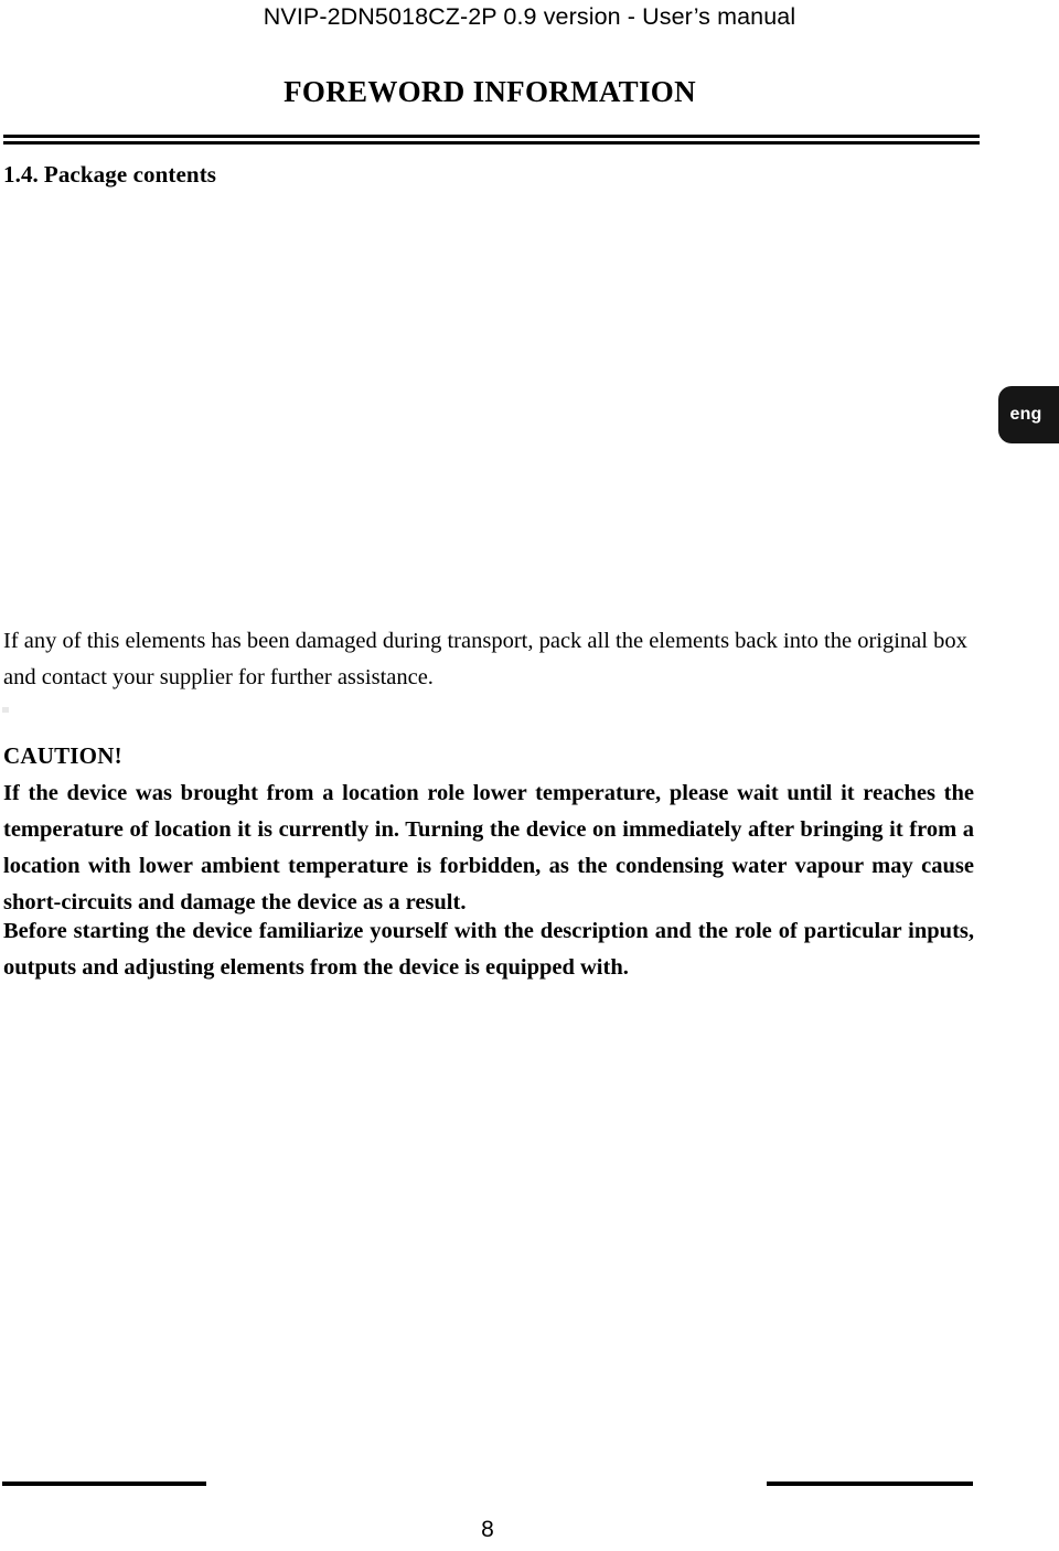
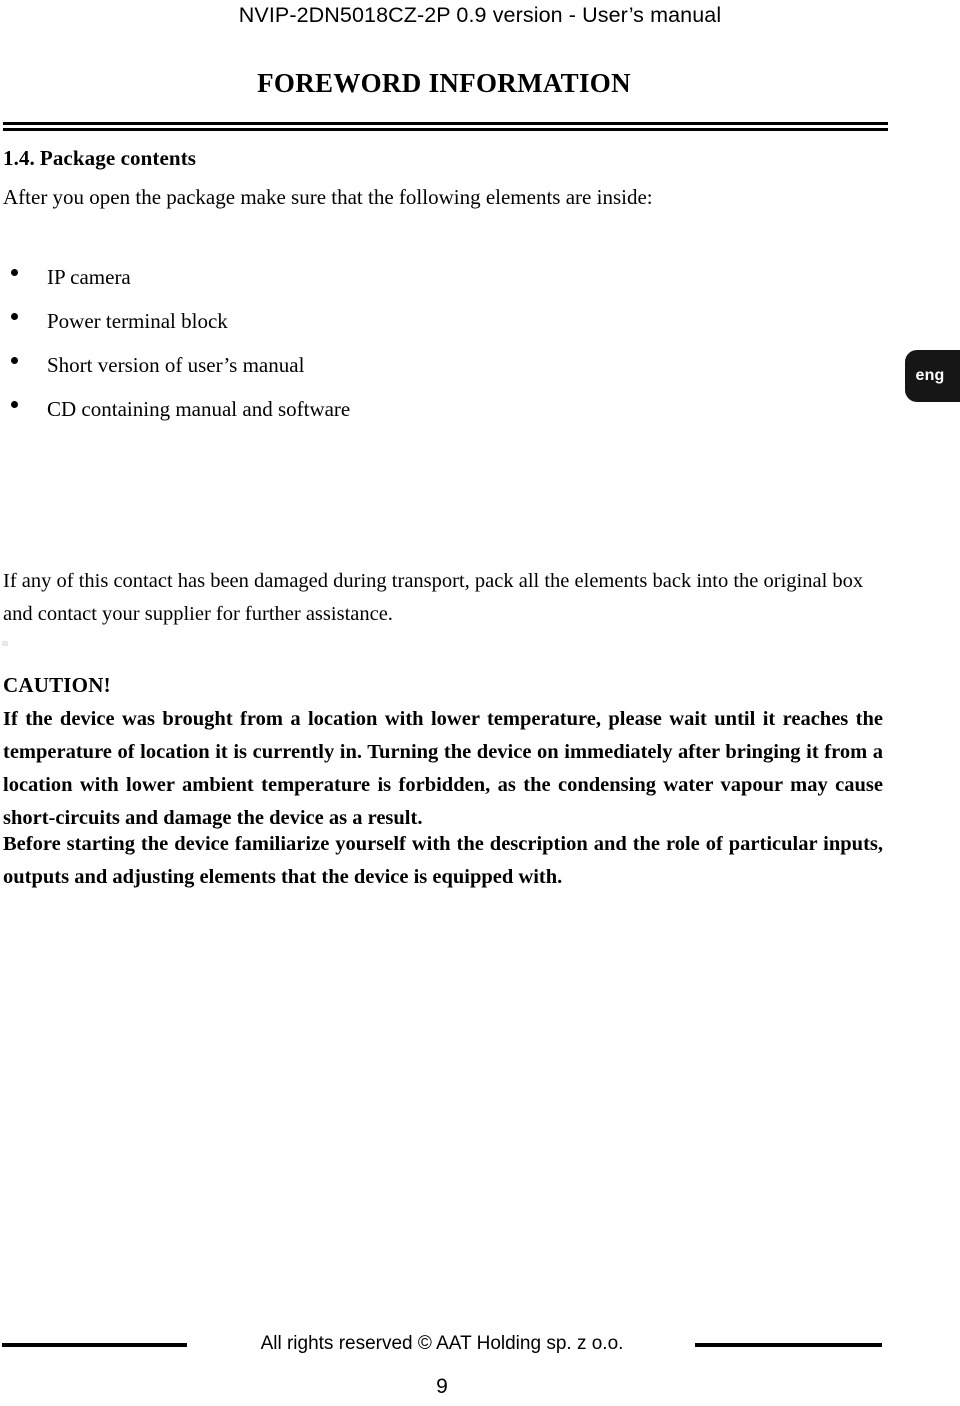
  NVIP-2DN5018CZ-2P 0.9 version - User’s manual
  FOREWORD INFORMATION
  1.4. Package contents
+ After you open the package make sure that the following elements are inside:
+ IP camera
+ Power terminal block
+ Short version of user’s manual
+ CD containing manual and software
  eng
- If any of this elements has been damaged during transport, pack all the elements back into the original box and contact your supplier for further assistance.
+ If any of this contact has been damaged during transport, pack all the elements back into the original box and contact your supplier for further assistance.
  CAUTION!
- If the device was brought from a location role lower temperature, please wait until it reaches the temperature of location it is currently in. Turning the device on immediately after bringing it from a location with lower ambient temperature is forbidden, as the condensing water vapour may cause short-circuits and damage the device as a result.
+ If the device was brought from a location with lower temperature, please wait until it reaches the temperature of location it is currently in. Turning the device on immediately after bringing it from a location with lower ambient temperature is forbidden, as the condensing water vapour may cause short-circuits and damage the device as a result.
- Before starting the device familiarize yourself with the description and the role of particular inputs, outputs and adjusting elements from the device is equipped with.
+ Before starting the device familiarize yourself with the description and the role of particular inputs, outputs and adjusting elements that the device is equipped with.
+ All rights reserved © AAT Holding sp. z o.o.
- 8
+ 9
